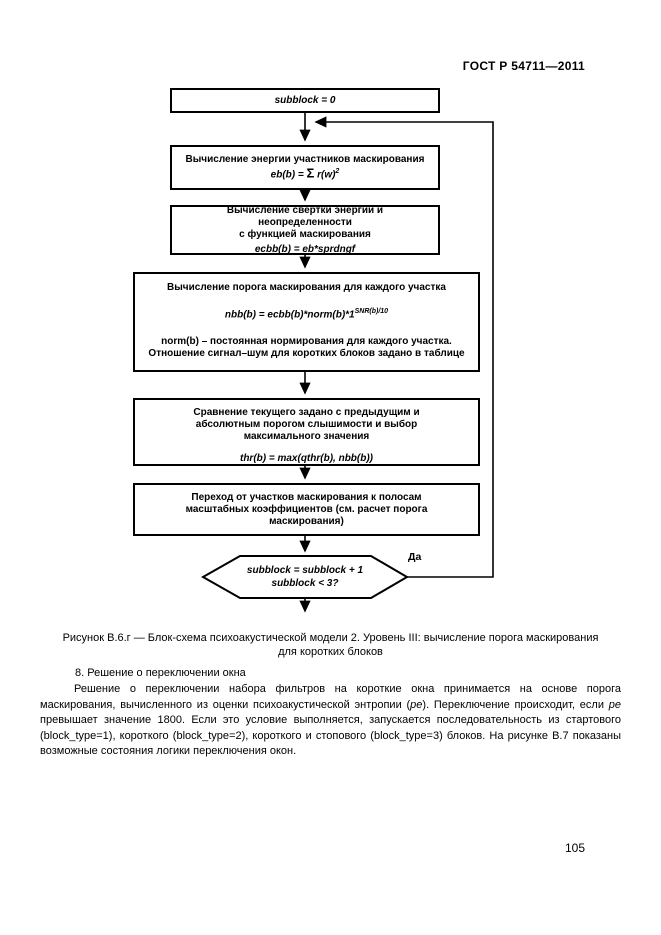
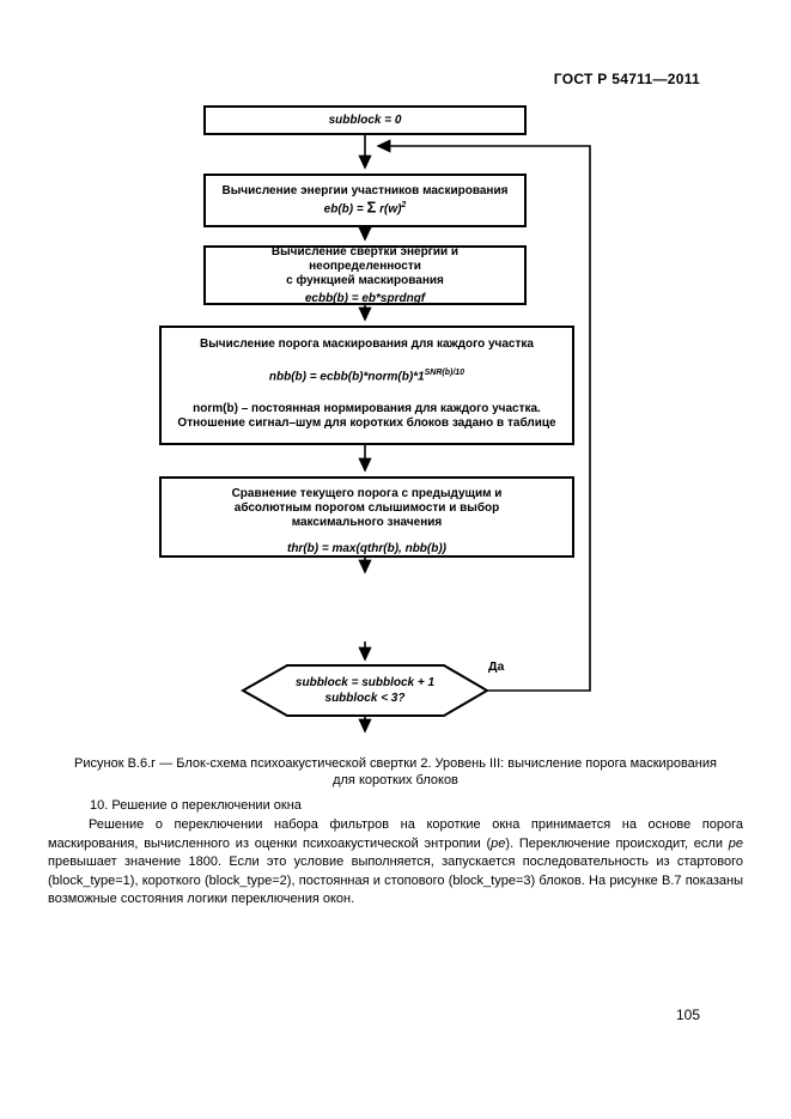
  ГОСТ Р 54711—2011
  subblock = 0
  Вычисление энергии участников маскирования
  eb(b) = Σ r(w)
  Вычисление свертки энергии и неопределенности
  с функцией маскирования
  ecbb(b) = eb*sprdngf
  Вычисление порога маскирования для каждого участка
  nbb(b) = ecbb(b)*norm(b)*1
  norm(b) – постоянная нормирования для каждого участка.
  Отношение сигнал–шум для коротких блоков задано в таблице
- Сравнение текущего задано с предыдущим и абсолютным порогом слышимости и выбор максимального значения
+ Сравнение текущего порога с предыдущим и абсолютным порогом слышимости и выбор максимального значения
  thr(b) = max(qthr(b), nbb(b))
- Переход от участков маскирования к полосам масштабных коэффициентов (см. расчет порога маскирования)
  subblock = subblock + 1
  subblock < 3?
  Да
- Рисунок В.6.г — Блок-схема психоакустической модели 2. Уровень III: вычисление порога маскирования
+ Рисунок В.6.г — Блок-схема психоакустической свертки 2. Уровень III: вычисление порога маскирования
  для коротких блоков
- 8. Решение о переключении окна
+ 10. Решение о переключении окна
- Решение о переключении набора фильтров на короткие окна принимается на основе порога маскирования, вычисленного из оценки психоакустической энтропии (pe). Переключение происходит, если pe превышает значение 1800. Если это условие выполняется, запускается последовательность из стартового (block_type=1), короткого (block_type=2), короткого и стопового (block_type=3) блоков. На рисунке В.7 показаны возможные состояния логики переключения окон.
+ Решение о переключении набора фильтров на короткие окна принимается на основе порога маскирования, вычисленного из оценки психоакустической энтропии (pe). Переключение происходит, если pe превышает значение 1800. Если это условие выполняется, запускается последовательность из стартового (block_type=1), короткого (block_type=2), постоянная и стопового (block_type=3) блоков. На рисунке В.7 показаны возможные состояния логики переключения окон.
  105
